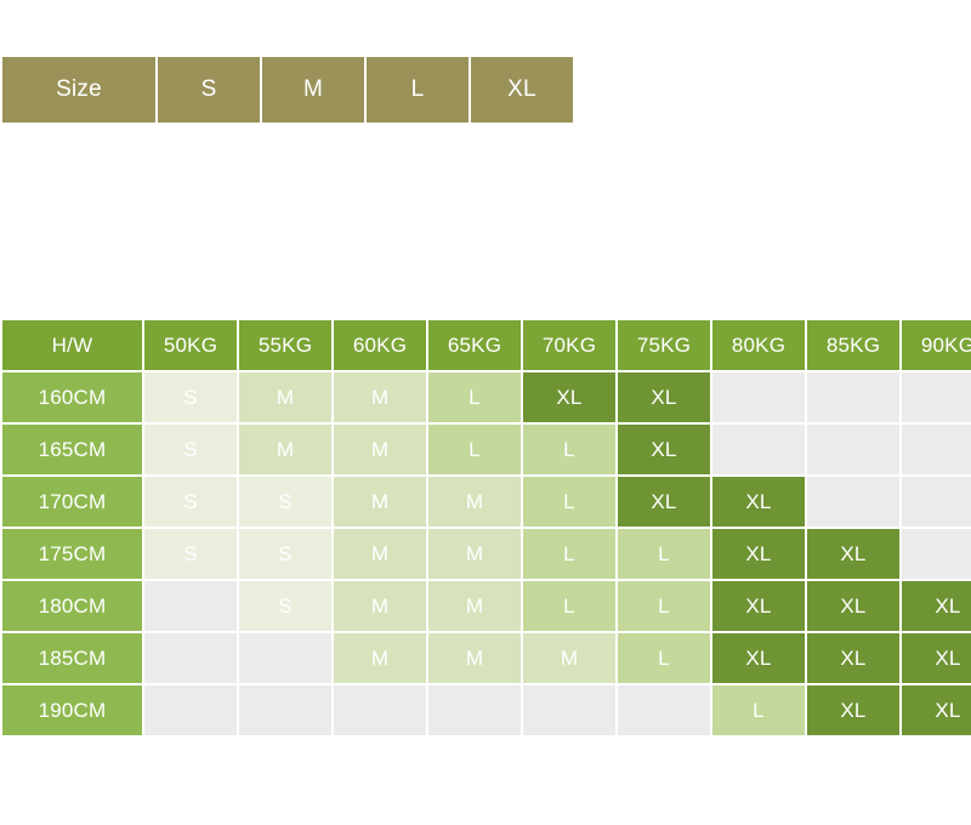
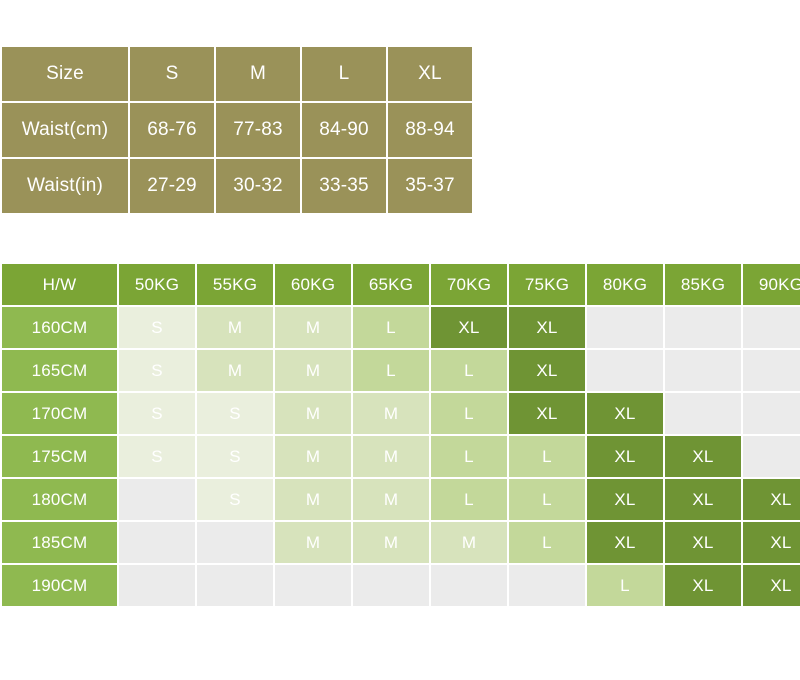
  Size	S	M	L	XL
+ Waist(cm)	68-76	77-83	84-90	88-94
+ Waist(in)	27-29	30-32	33-35	35-37
  H/W	50KG	55KG	60KG	65KG	70KG	75KG	80KG	85KG	90KG
  160CM	S	M	M	L	XL	XL
  165CM	S	M	M	L	L	XL
  170CM	S	S	M	M	L	XL	XL
  175CM	S	S	M	M	L	L	XL	XL
  180CM		S	M	M	L	L	XL	XL	XL
  185CM			M	M	M	L	XL	XL	XL
  190CM							L	XL	XL
